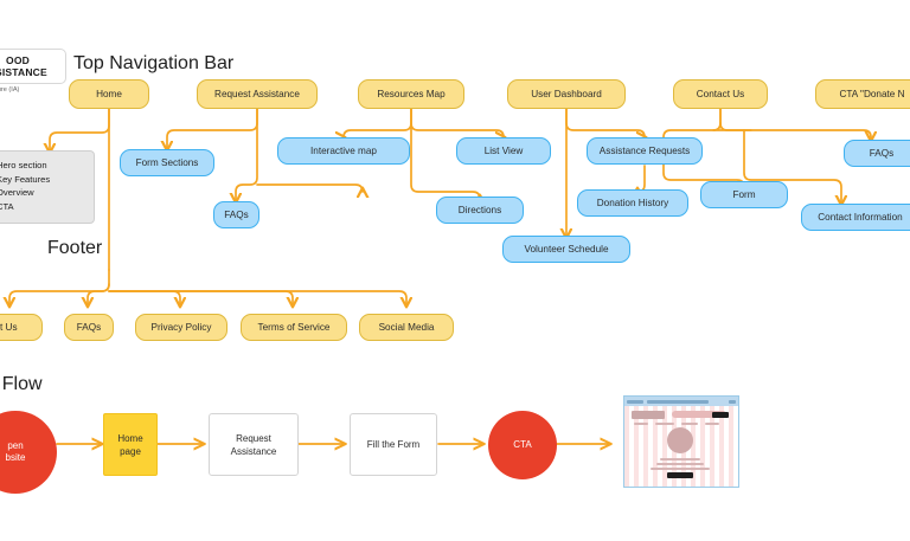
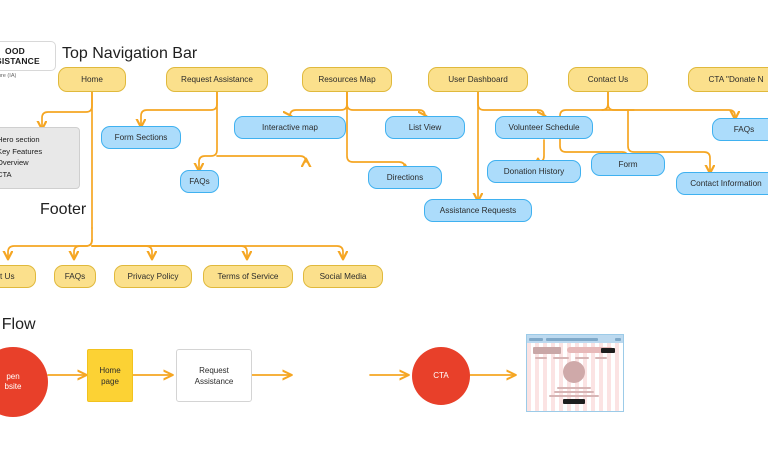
  OOD
  ISTANCE
  Top Navigation Bar
  Footer
  Flow
  Home
  Request Assistance
  Resources Map
  User Dashboard
  Contact Us
  CTA "Donate N
  ero section
  ey Features verview
  Form Sections
  FAQs
  Interactive map
  List View
  Directions
- Assistance Requests
+ Volunteer Schedule
  Donation History
- Volunteer Schedule
+ Assistance Requests
  Form
  FAQs
  Contact Information
  t Us
  FAQs
  Privacy Policy
  Terms of Service
  Social Media
  pen
  bsite
  Home
  page
  Request
  Assistance
- Fill the Form
  CTA
